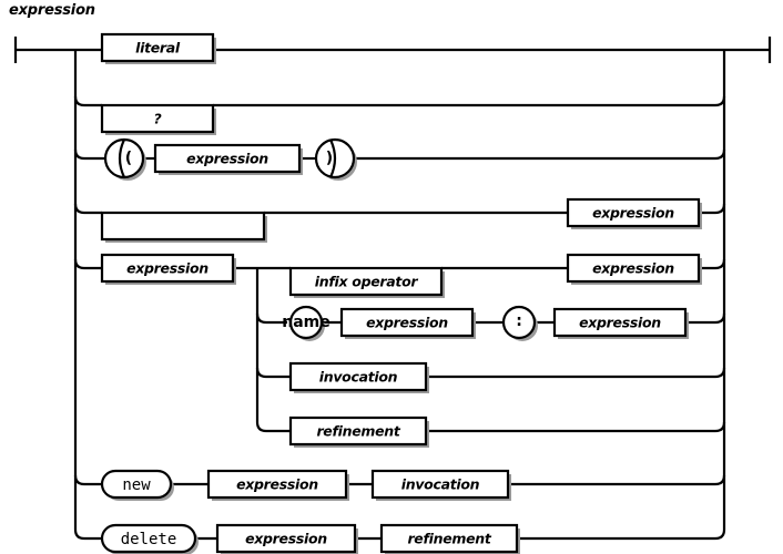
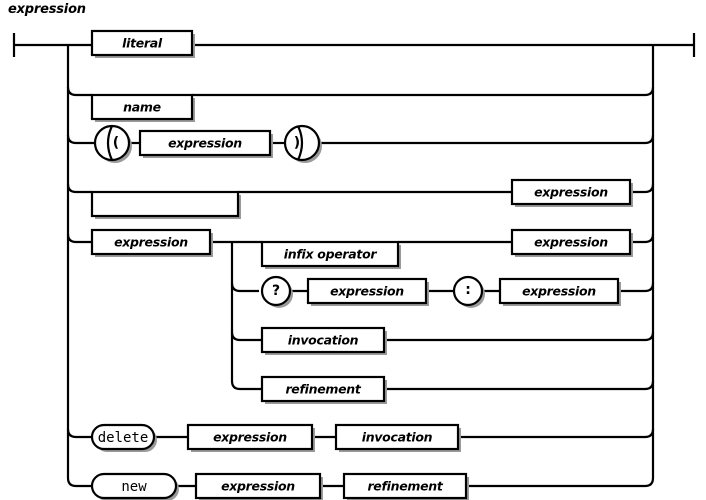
  expression
  literal
- ?
+ name
  (
  expression
  )
  expression
  expression
  infix operator
  expression
- name
+ ?
  expression
  :
  expression
  invocation
  refinement
- new
+ delete
  expression
  invocation
- delete
+ new
  expression
  refinement
